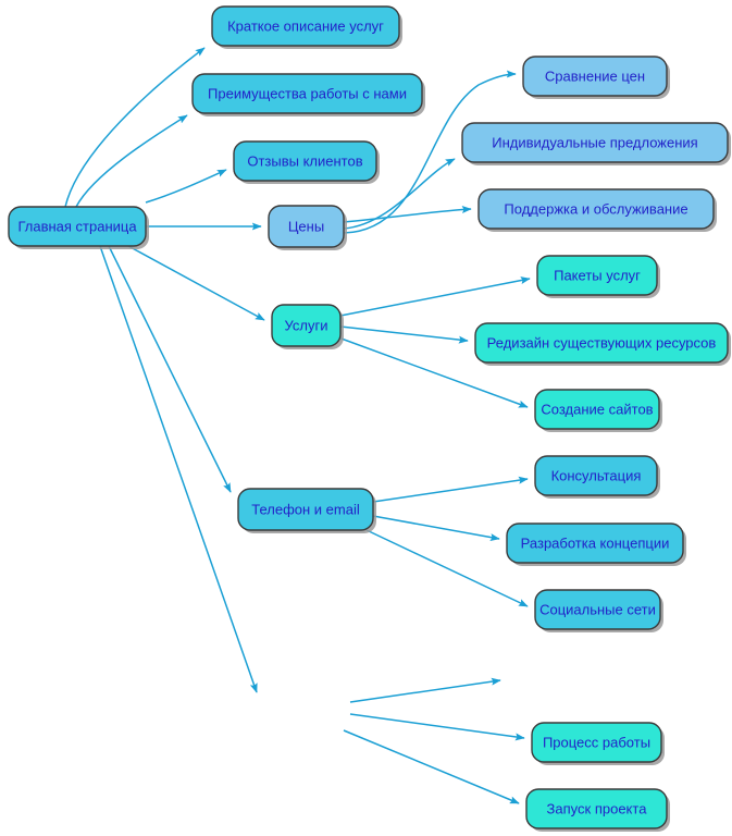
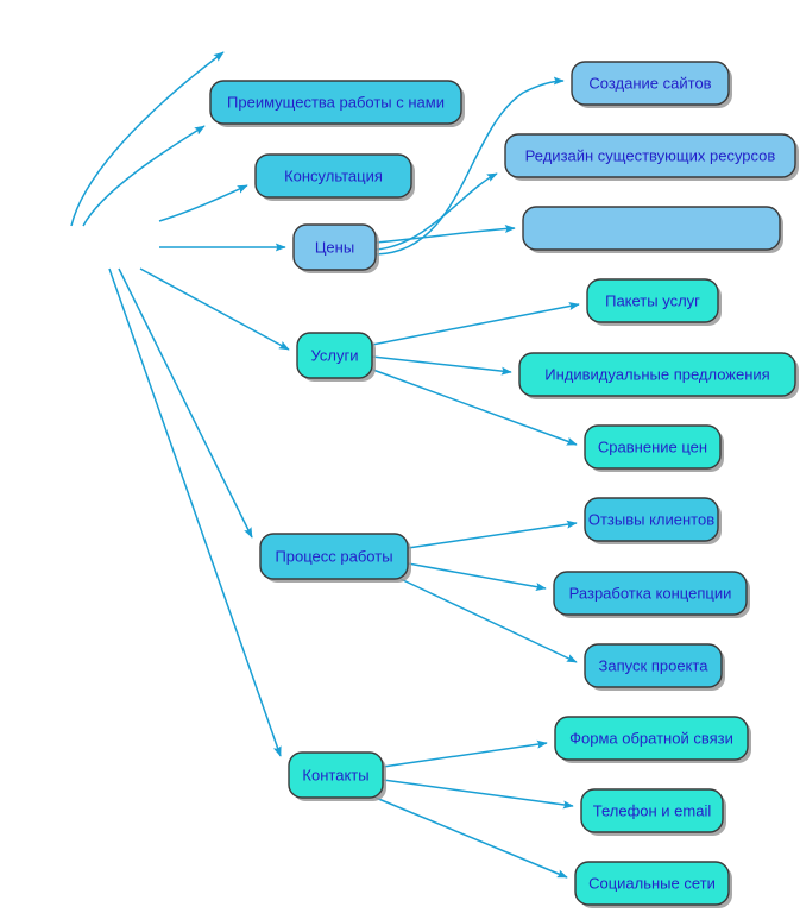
- Главная страница
- Краткое описание услуг
  Преимущества работы с нами
- Отзывы клиентов
+ Консультация
  Цены
- Сравнение цен
+ Создание сайтов
- Индивидуальные предложения
+ Редизайн существующих ресурсов
- Поддержка и обслуживание
  Услуги
  Пакеты услуг
- Редизайн существующих ресурсов
+ Индивидуальные предложения
- Создание сайтов
+ Сравнение цен
- Телефон и email
+ Процесс работы
- Консультация
+ Отзывы клиентов
  Разработка концепции
- Социальные сети
+ Запуск проекта
+ Контакты
+ Форма обратной связи
- Процесс работы
+ Телефон и email
- Запуск проекта
+ Социальные сети
